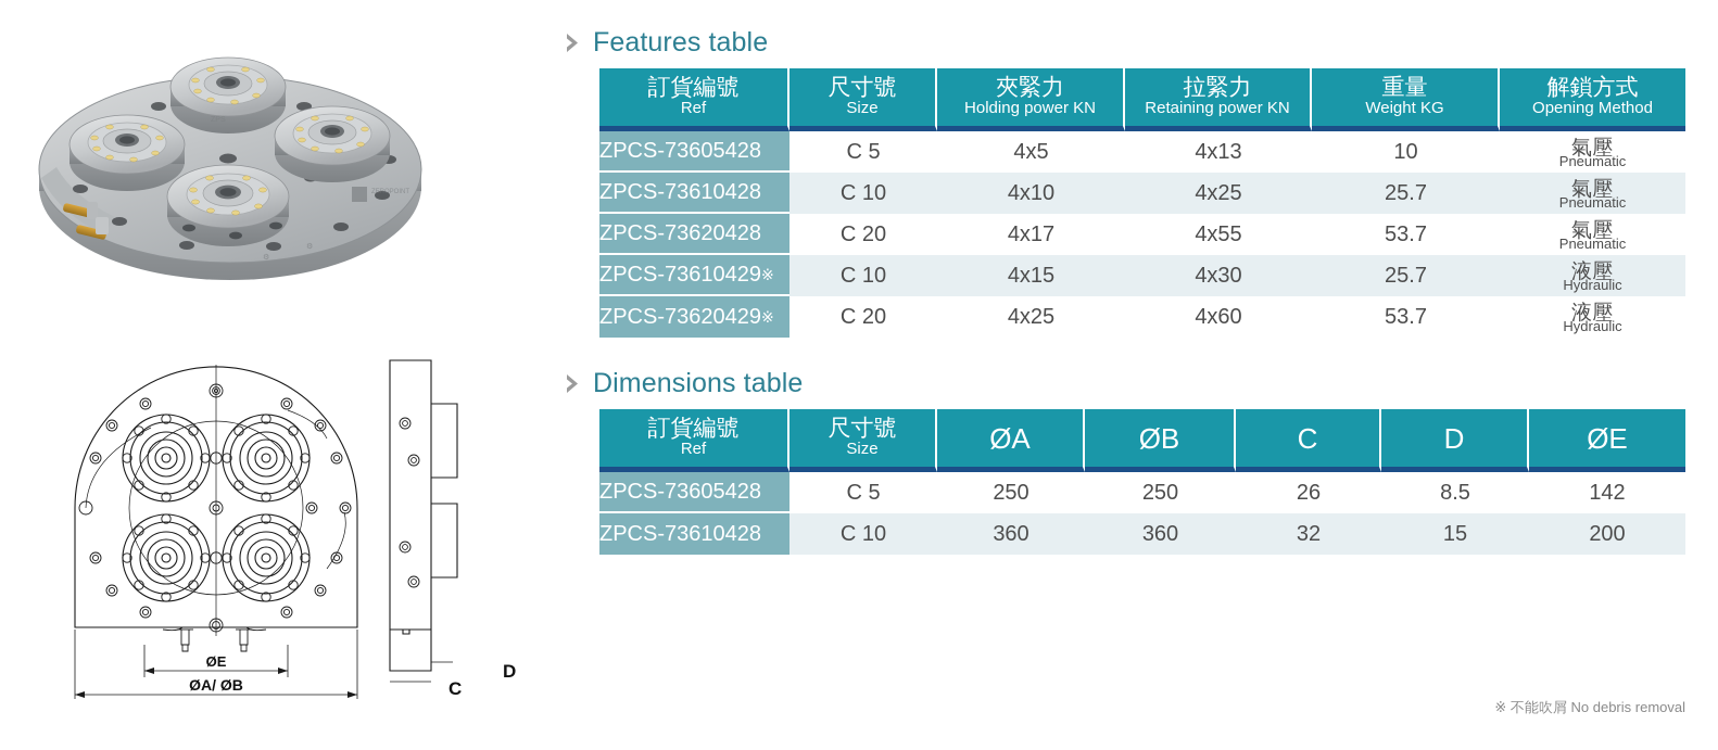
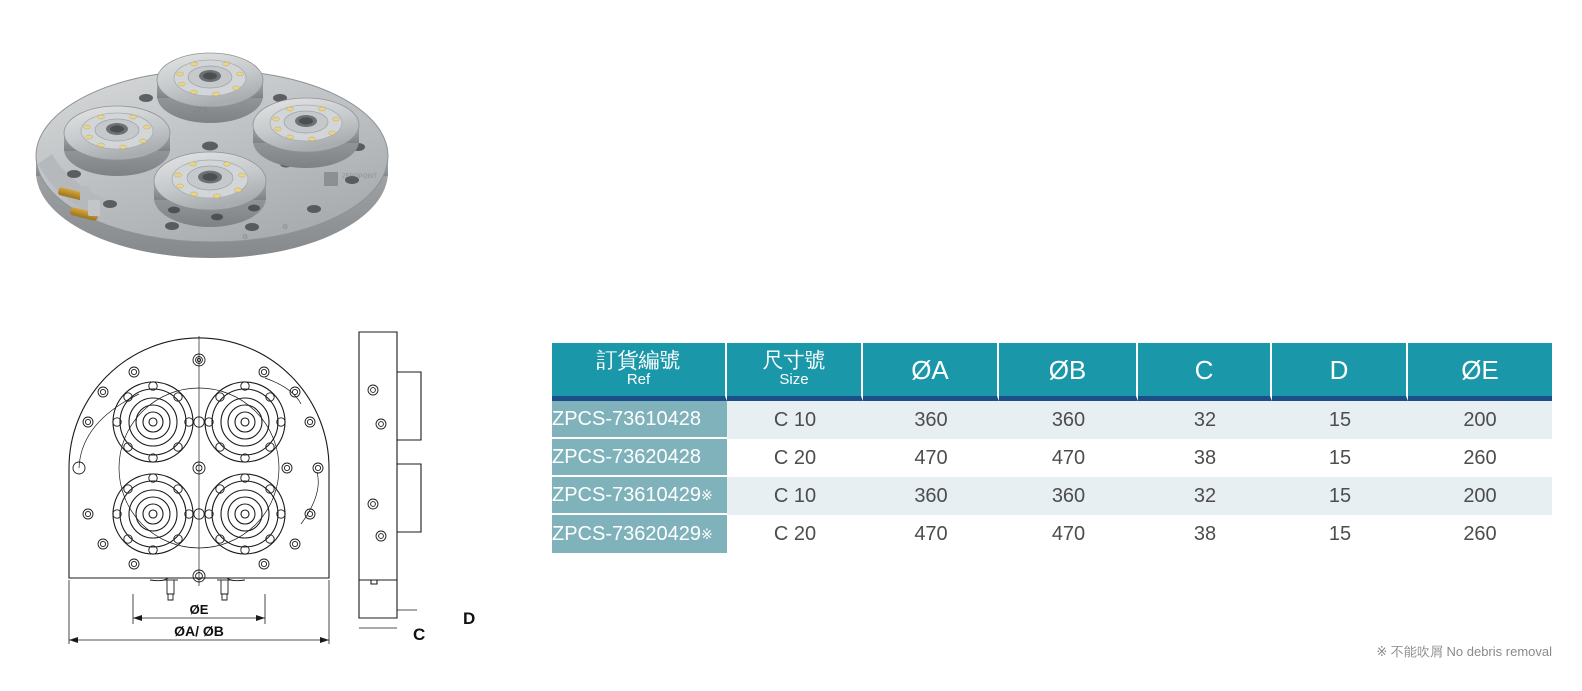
  ØE
  ØA/ ØB
  D
  C
- Features table
- 訂貨編號 Ref	尺寸號 Size	夾緊力 Holding power KN	拉緊力 Retaining power KN	重量 Weight KG	解鎖方式 Opening Method
- ZPCS-73605428	C 5	4x5	4x13	10	氣壓Pneumatic
- ZPCS-73610428	C 10	4x10	4x25	25.7	氣壓Pneumatic
- ZPCS-73620428	C 20	4x17	4x55	53.7	氣壓Pneumatic
- ZPCS-73610429※	C 10	4x15	4x30	25.7	液壓Hydraulic
- ZPCS-73620429※	C 20	4x25	4x60	53.7	液壓Hydraulic
- Dimensions table
  訂貨編號 Ref	尺寸號 Size	ØA	ØB	C	D	ØE
- ZPCS-73605428	C 5	250	250	26	8.5	142
  ZPCS-73610428	C 10	360	360	32	15	200
+ ZPCS-73620428	C 20	470	470	38	15	260
+ ZPCS-73610429※	C 10	360	360	32	15	200
+ ZPCS-73620429※	C 20	470	470	38	15	260
  ※ 不能吹屑 No debris removal
